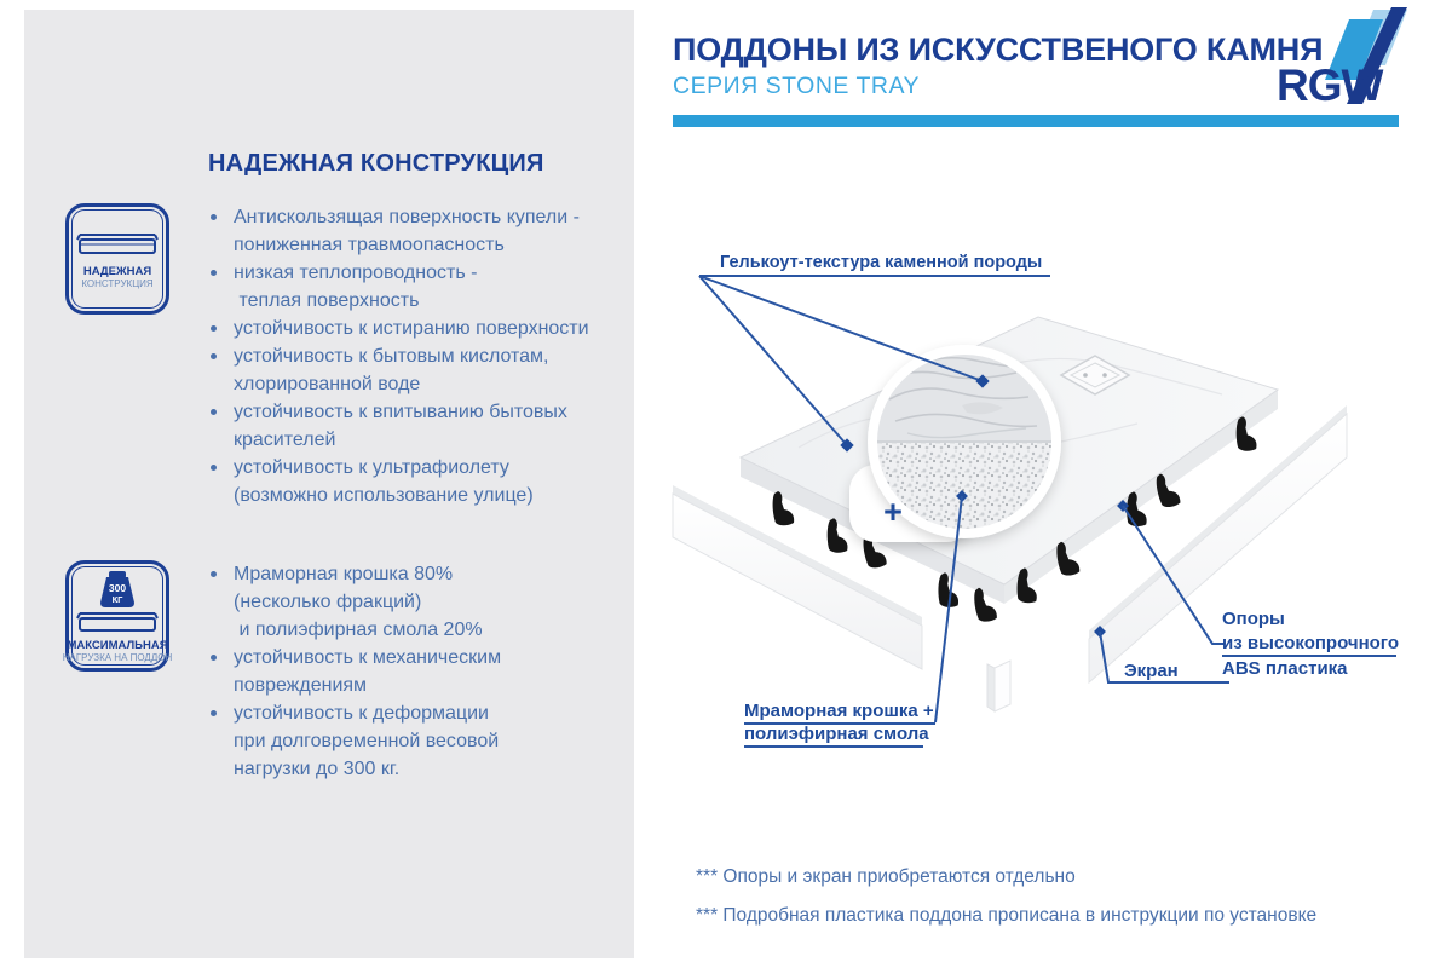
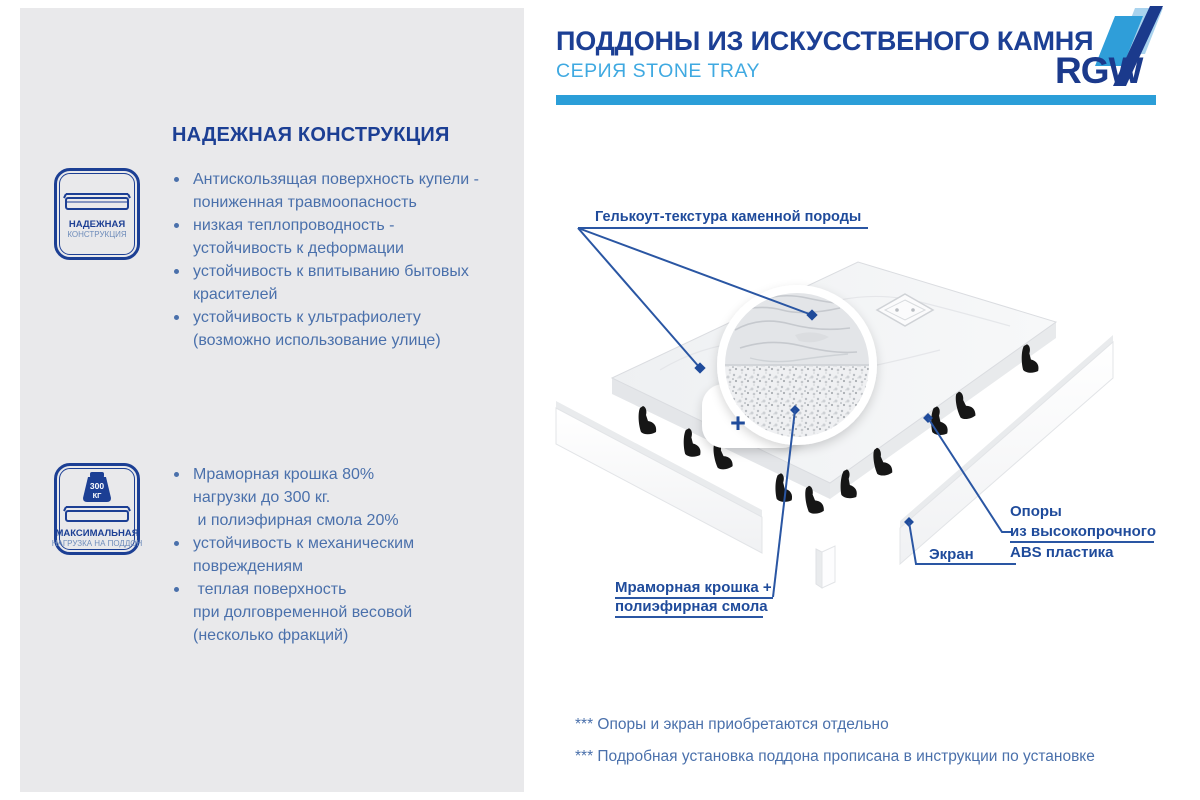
  НАДЕЖНАЯ КОНСТРУКЦИЯ
  НАДЕЖНАЯ
  КОНСТРУКЦИЯ
  Антискользящая поверхность купели -
  пониженная травмоопасность
  низкая теплопроводность -
- теплая поверхность
+ устойчивость к деформации
- устойчивость к истиранию поверхности
- устойчивость к бытовым кислотам,
- хлорированной воде
  устойчивость к впитыванию бытовых
  красителей
  устойчивость к ультрафиолету
  (возможно использование улице)
  300
  КГ
  МАКСИМАЛЬНАЯ
  НАГРУЗКА НА ПОДДОН
  Мраморная крошка 80%
- (несколько фракций)
+ нагрузки до 300 кг.
  и полиэфирная смола 20%
  устойчивость к механическим
  повреждениям
- устойчивость к деформации
+ теплая поверхность
  при долговременной весовой
- нагрузки до 300 кг.
+ (несколько фракций)
  ПОДДОНЫ ИЗ ИСКУССТВЕНОГО КАМНЯ
  СЕРИЯ STONE TRAY
  RGW
  +
  Гелькоут-текстура каменной породы
  Мраморная крошка +
  полиэфирная смола
  Опоры
  из высокопрочного
  ABS пластика
  Экран
  *** Опоры и экран приобретаются отдельно
- *** Подробная пластика поддона прописана в инструкции по установке
+ *** Подробная установка поддона прописана в инструкции по установке
